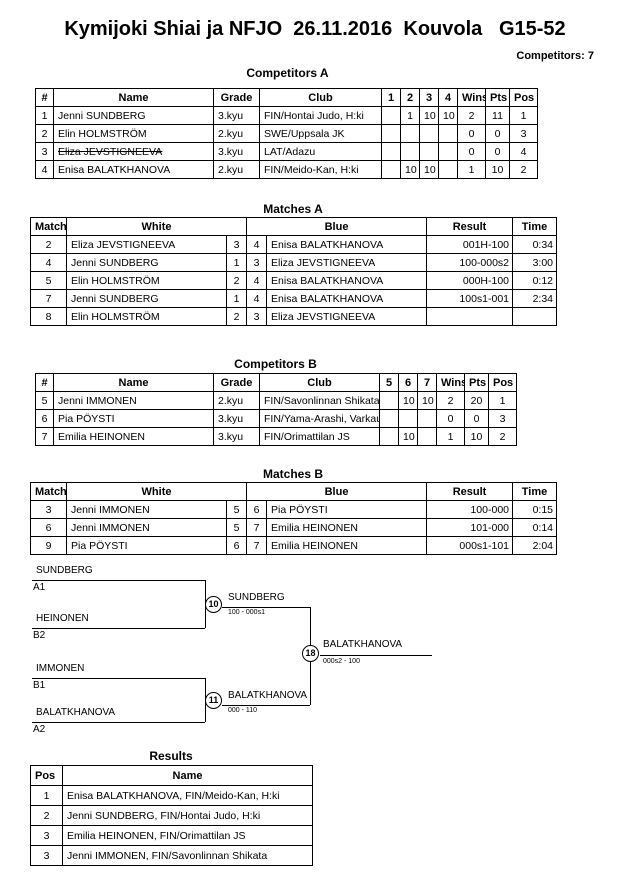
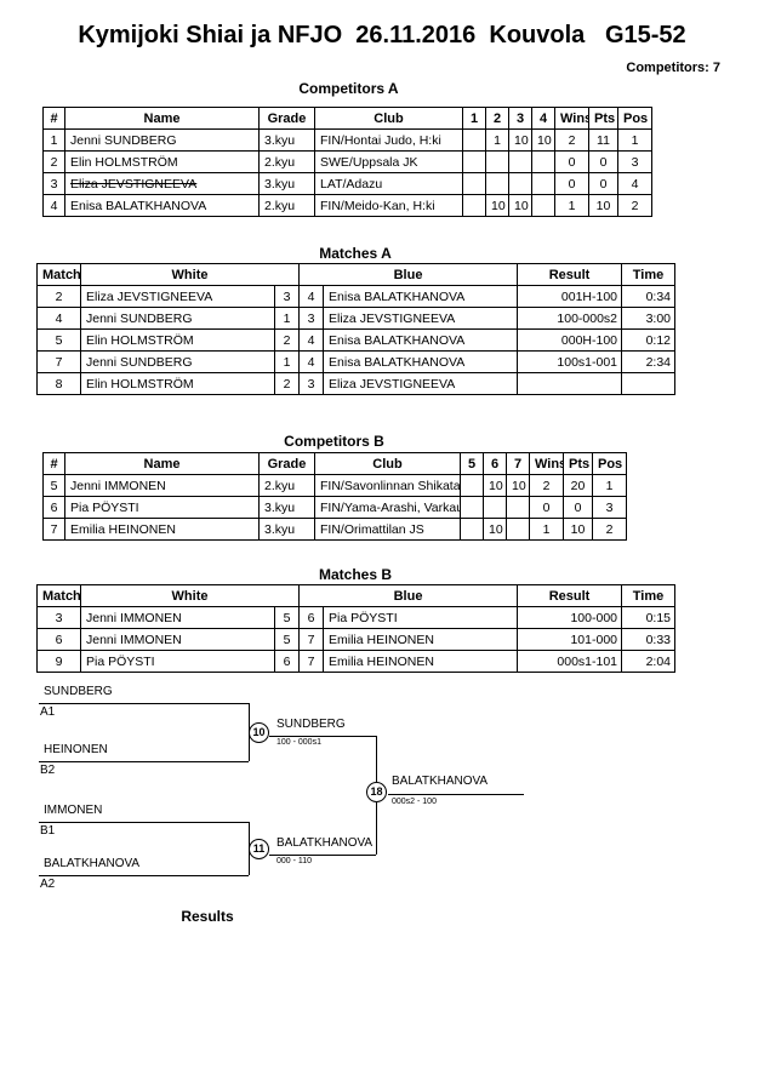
  Kymijoki Shiai ja NFJO 26.11.2016 Kouvola G15-52
  Competitors: 7
  Competitors A
  #	Name	Grade	Club	1	2	3	4	Wins	Pts	Pos
  1	Jenni SUNDBERG	3.kyu	FIN/Hontai Judo, H:ki		1	10	10	2	11	1
  2	Elin HOLMSTRÖM	2.kyu	SWE/Uppsala JK					0	0	3
  3	Eliza JEVSTIGNEEVA	3.kyu	LAT/Adazu					0	0	4
  4	Enisa BALATKHANOVA	2.kyu	FIN/Meido-Kan, H:ki		10	10		1	10	2
  Matches A
  Match	White	Blue	Result	Time
  2	Eliza JEVSTIGNEEVA	3	4	Enisa BALATKHANOVA	001H-100	0:34
  4	Jenni SUNDBERG	1	3	Eliza JEVSTIGNEEVA	100-000s2	3:00
  5	Elin HOLMSTRÖM	2	4	Enisa BALATKHANOVA	000H-100	0:12
  7	Jenni SUNDBERG	1	4	Enisa BALATKHANOVA	100s1-001	2:34
  8	Elin HOLMSTRÖM	2	3	Eliza JEVSTIGNEEVA
  Competitors B
  #	Name	Grade	Club	5	6	7	Wins	Pts	Pos
  5	Jenni IMMONEN	2.kyu	FIN/Savonlinnan Shikata		10	10	2	20	1
  6	Pia PÖYSTI	3.kyu	FIN/Yama-Arashi, Varkau				0	0	3
  7	Emilia HEINONEN	3.kyu	FIN/Orimattilan JS		10		1	10	2
  Matches B
  Match	White	Blue	Result	Time
  3	Jenni IMMONEN	5	6	Pia PÖYSTI	100-000	0:15
- 6	Jenni IMMONEN	5	7	Emilia HEINONEN	101-000	0:14
+ 6	Jenni IMMONEN	5	7	Emilia HEINONEN	101-000	0:33
  9	Pia PÖYSTI	6	7	Emilia HEINONEN	000s1-101	2:04
  SUNDBERG
  A1
  HEINONEN
  B2
  10
  SUNDBERG
  IMMONEN
  B1
  BALATKHANOVA
  A2
  11
  BALATKHANOVA
  18
  BALATKHANOVA
  Results
- Pos	Name
- 1	Enisa BALATKHANOVA, FIN/Meido-Kan, H:ki
- 2	Jenni SUNDBERG, FIN/Hontai Judo, H:ki
- 3	Emilia HEINONEN, FIN/Orimattilan JS
- 3	Jenni IMMONEN, FIN/Savonlinnan Shikata
